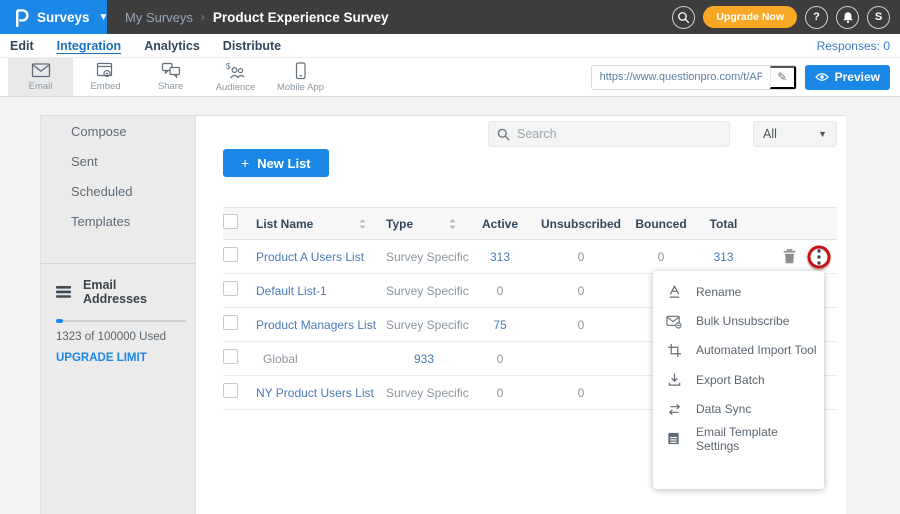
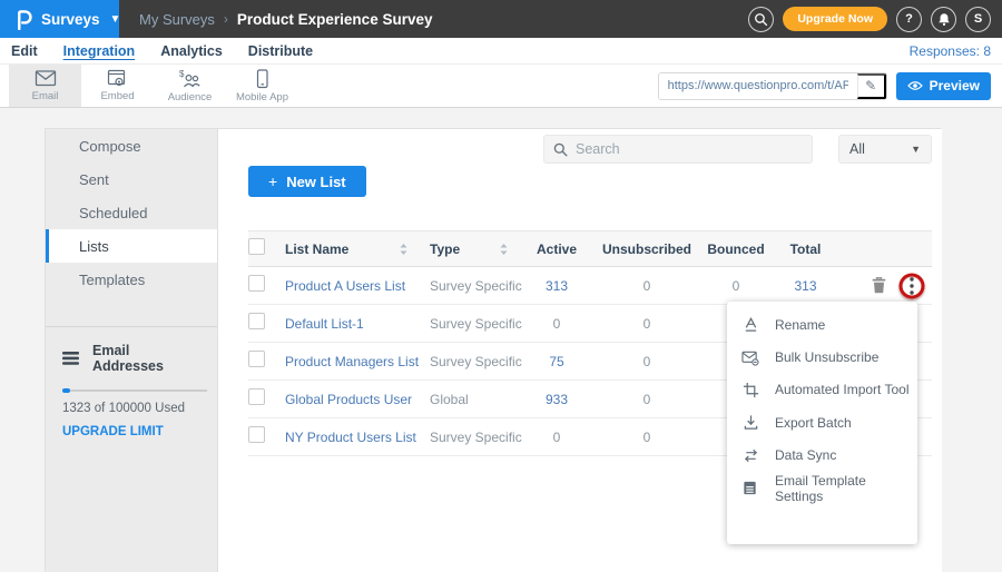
  Surveys
  ▼
  My Surveys
  ›
  Product Experience Survey
  Upgrade Now
  ?
  S
  Edit
  Integration
  Analytics
  Distribute
- Responses: 0
+ Responses: 8
  Email
  Embed
- Share
  $
  Audience
  Mobile App
  https://www.questionpro.com/t/AP
  ✎
  Preview
  Compose
  Sent
  Scheduled
+ Lists
  Templates
  Email Addresses
  1323 of 100000 Used
  UPGRADE LIMIT
  Search
  All
  ▼
  +
  New List
  List Name
  Type
  Active
  Unsubscribed
  Bounced
  Total
  Product A Users List
  Survey Specific
  313
  0
  0
  313
  Default List-1
  Survey Specific
  0
  0
  Product Managers List
  Survey Specific
  75
  0
+ Global Products User
  Global
  933
  0
  NY Product Users List
  Survey Specific
  0
  0
  Rename
  Bulk Unsubscribe
  Automated Import Tool
  Export Batch
  Data Sync
  Email Template Settings
